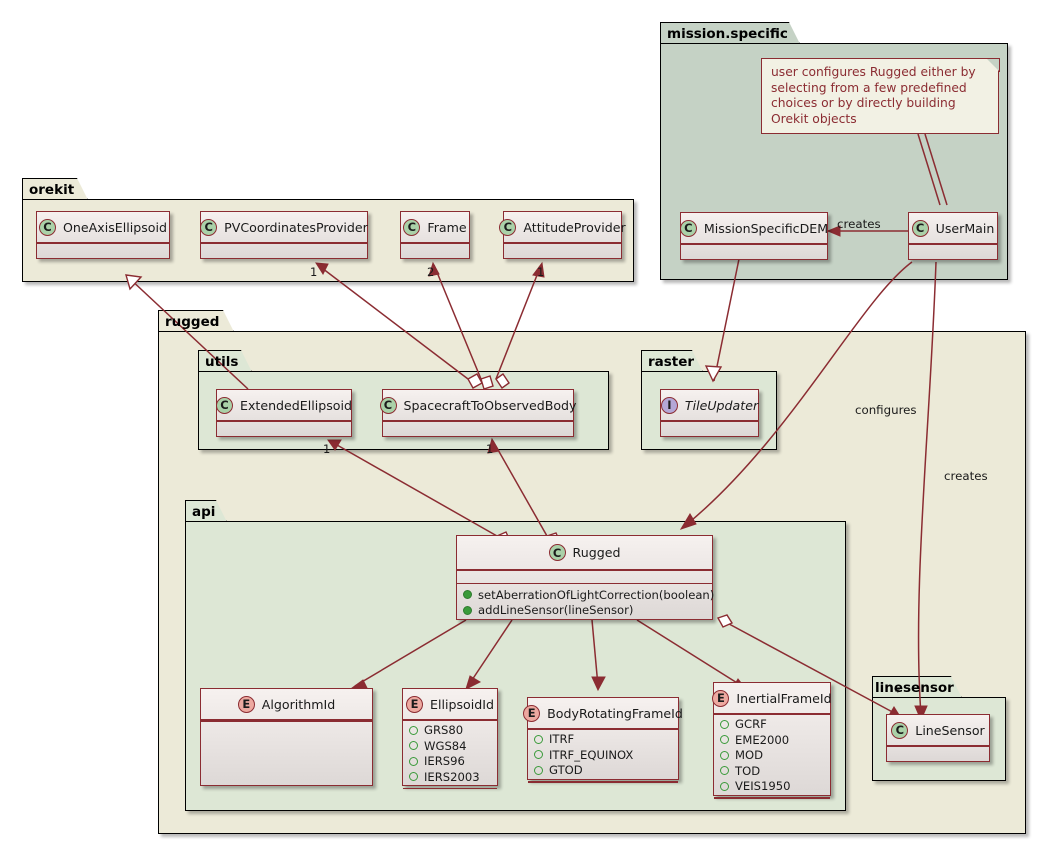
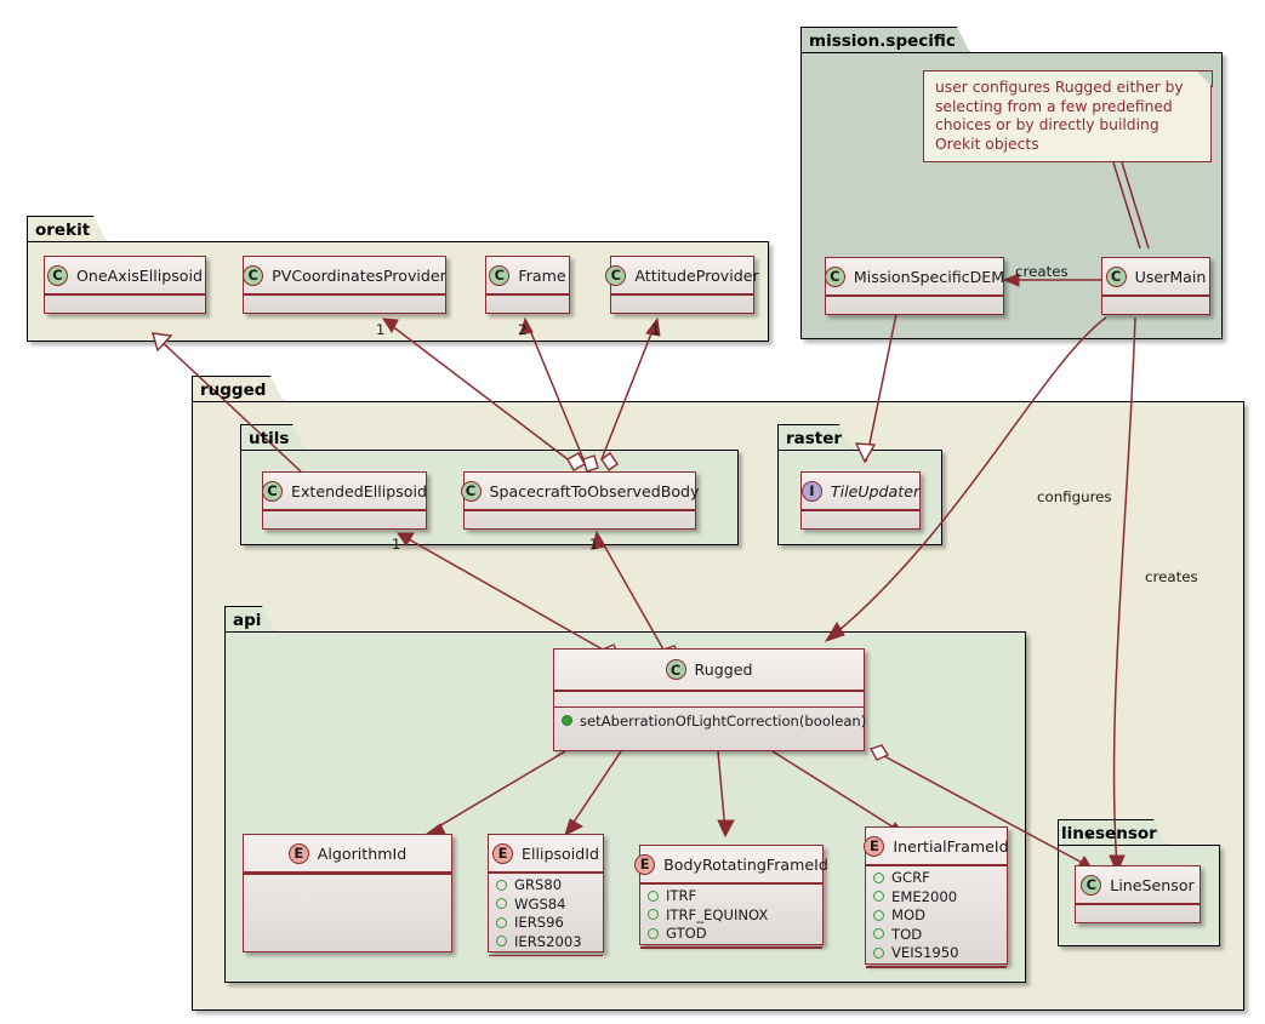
  mission.specific
  orekit
  rugged
  utils
  raster
  api
  linesensor
  user configures Rugged either by
  selecting from a few predefined
  choices or by directly building
  Orekit objects
  C
  MissionSpecificDEM
  C
  UserMain
  C
  OneAxisEllipsoid
  C
  PVCoordinatesProvider
  C
  Frame
  C
  AttitudeProvider
  C
  ExtendedEllipsoid
  C
  SpacecraftToObservedBody
  I
  TileUpdater
  C
  Rugged
  setAberrationOfLightCorrection(boolean)
- addLineSensor(lineSensor)
  C
  LineSensor
  E
  AlgorithmId
  E
  EllipsoidId
  GRS80
  WGS84
  IERS96
  IERS2003
  E
  BodyRotatingFrameId
  ITRF
  ITRF_EQUINOX
  GTOD
  E
  InertialFrameId
  GCRF
  EME2000
  MOD
  TOD
  VEIS1950
  creates
  configures
  creates
  1
  2
  1
  1
  1
  *
